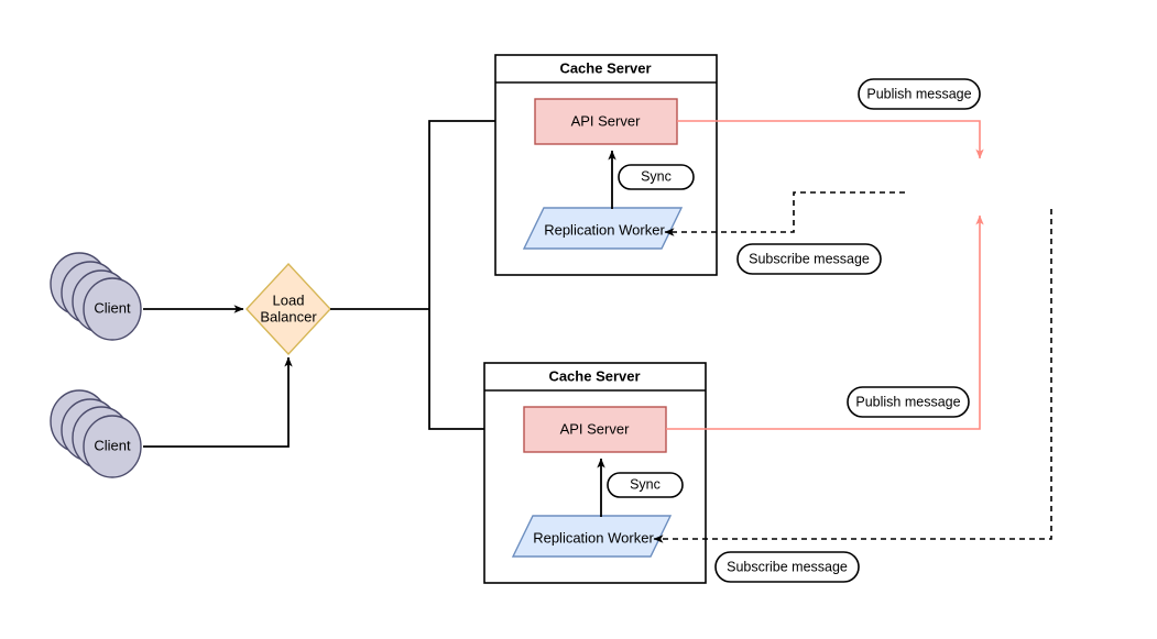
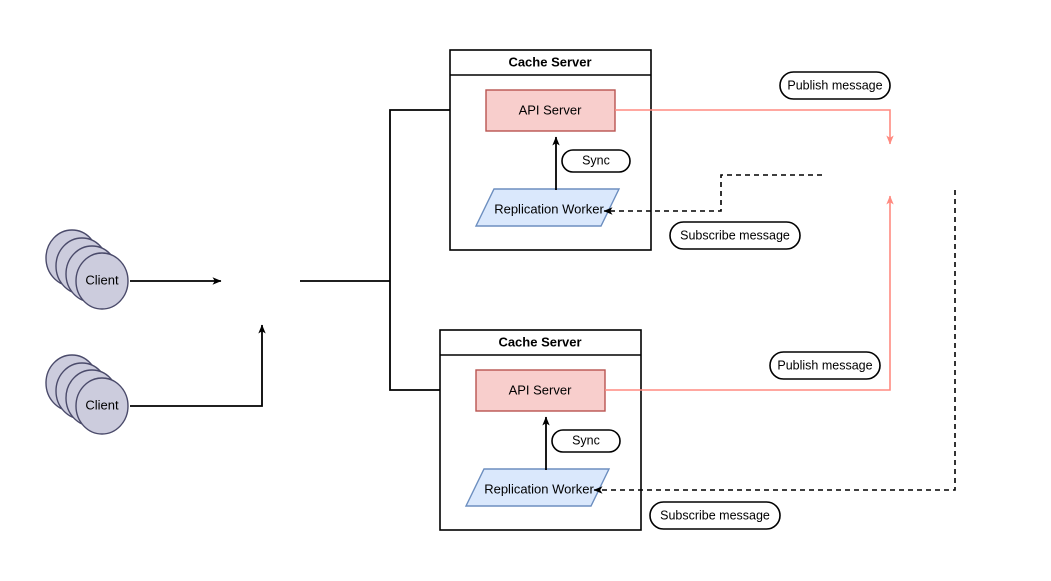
  Client
  Client
- Load
- Balancer
  Cache Server
  API Server
  Replication Worker
  Sync
  Cache Server
  API Server
  Replication Worker
  Sync
  Publish message
  Publish message
  Subscribe message
  Subscribe message
